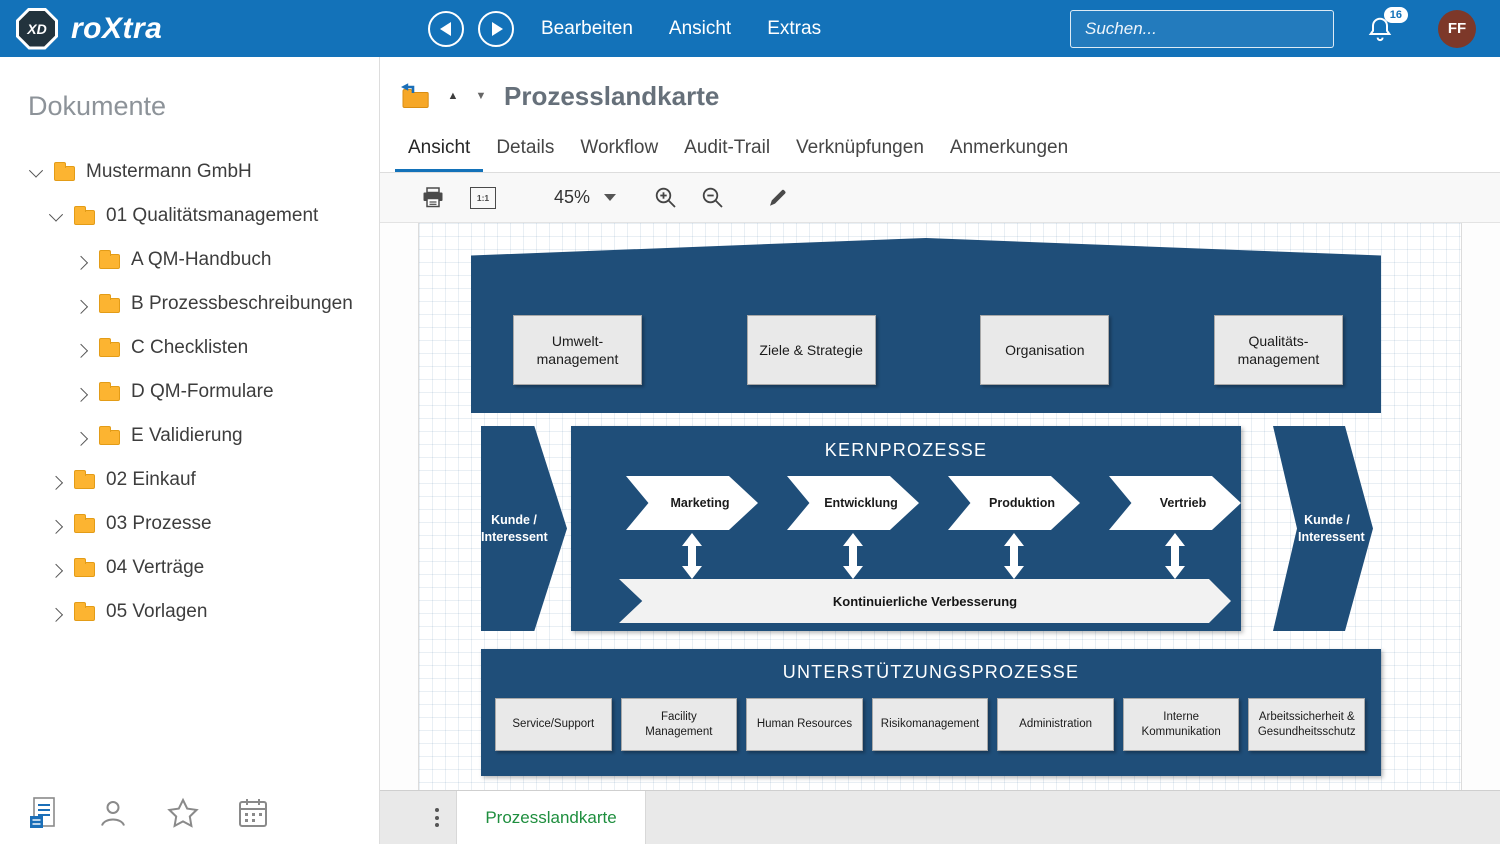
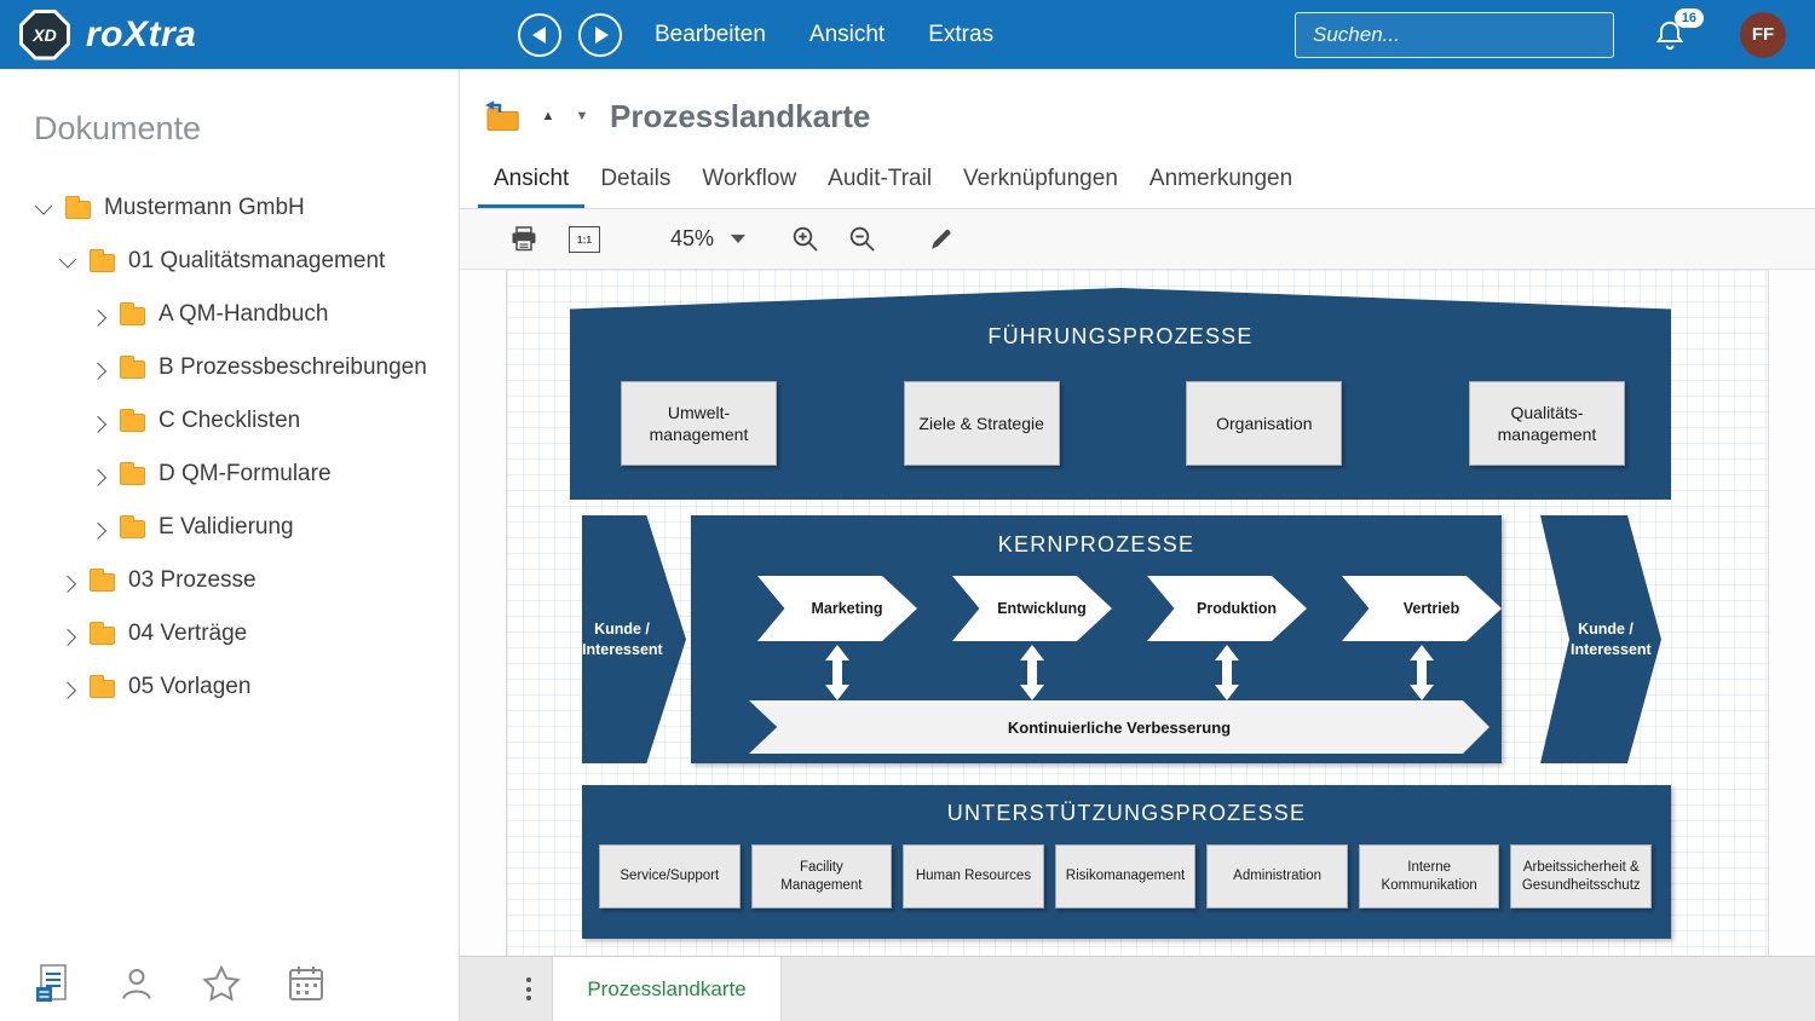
  XD
  roXtra
  Bearbeiten
  Ansicht
  Extras
  Suchen...
  16
  FF
  Dokumente
  Mustermann GmbH
  01 Qualitätsmanagement
  A QM-Handbuch
  B Prozessbeschreibungen
  C Checklisten
  D QM-Formulare
  E Validierung
- 02 Einkauf
  03 Prozesse
  04 Verträge
  05 Vorlagen
  ▲
  ▼
  Prozesslandkarte
  Ansicht
  Details
  Workflow
  Audit-Trail
  Verknüpfungen
  Anmerkungen
  1:1
  45%
+ FÜHRUNGSPROZESSE
  Umwelt-
  management
  Ziele & Strategie
  Organisation
  Qualitäts-
  management
  Kunde /
  Interessent
  KERNPROZESSE
  Marketing
  Entwicklung
  Produktion
  Vertrieb
  Kontinuierliche Verbesserung
  Kunde /
  Interessent
  UNTERSTÜTZUNGSPROZESSE
  Service/Support
  Facility
  Management
  Human Resources
  Risikomanagement
  Administration
  Interne
  Kommunikation
  Arbeitssicherheit &
  Gesundheitsschutz
  Prozesslandkarte
